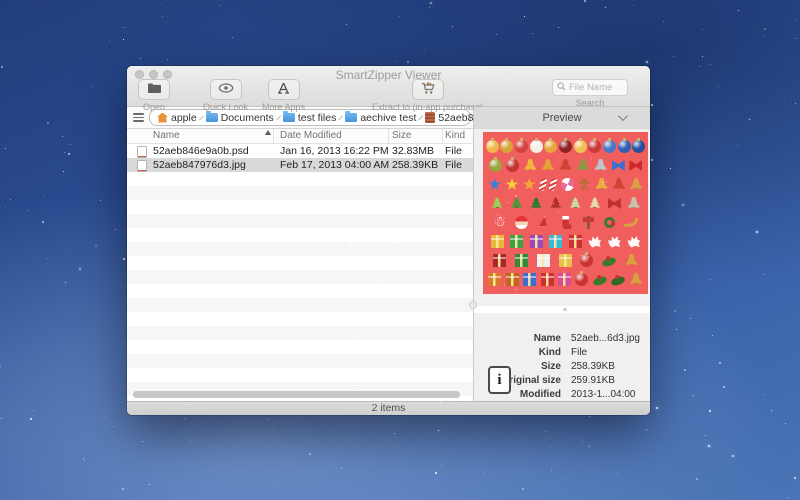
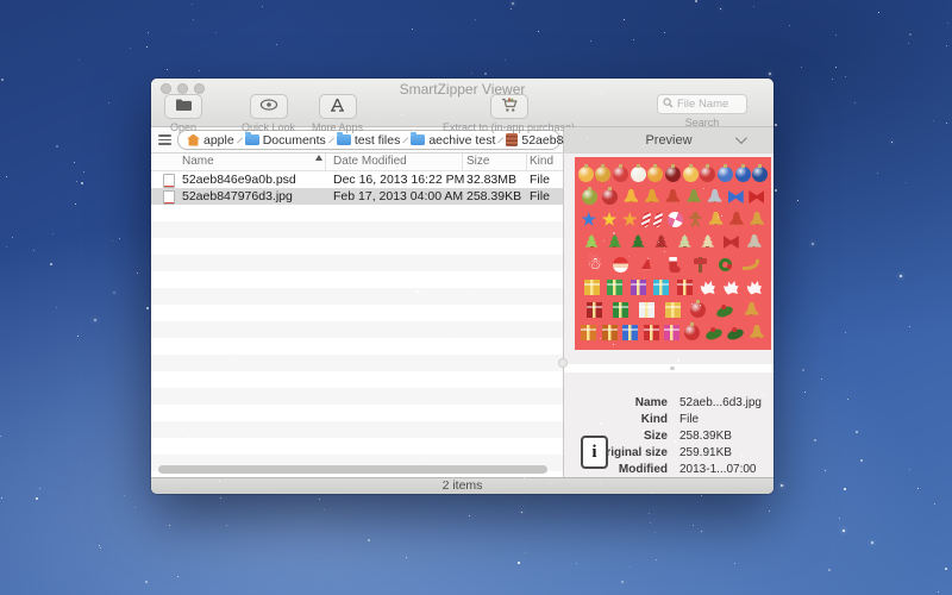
  SmartZipper Viewer
  Open
  Quick Look
  More Apps
  Extract to (in-app purchas
  File Name
  Search
  apple
  Documents
  test files
  aechive test
  Preview
  Name
  Date Modified
  Size
  Kind
  52aeb846e9a0b.psd
- Jan 16, 2013 16:22 PM
+ Dec 16, 2013 16:22 PM
  32.83MB
  File
  52aeb847976d3.jpg
  Feb 17, 2013 04:00 AM
  258.39KB
  File
  ☃
  Name
  52aeb...6d3.jpg
  Kind
  File
  Size
  258.39KB
  riginal size
  259.91KB
  Modified
- 2013-1...04:00
+ 2013-1...07:00
  i
  2 items
